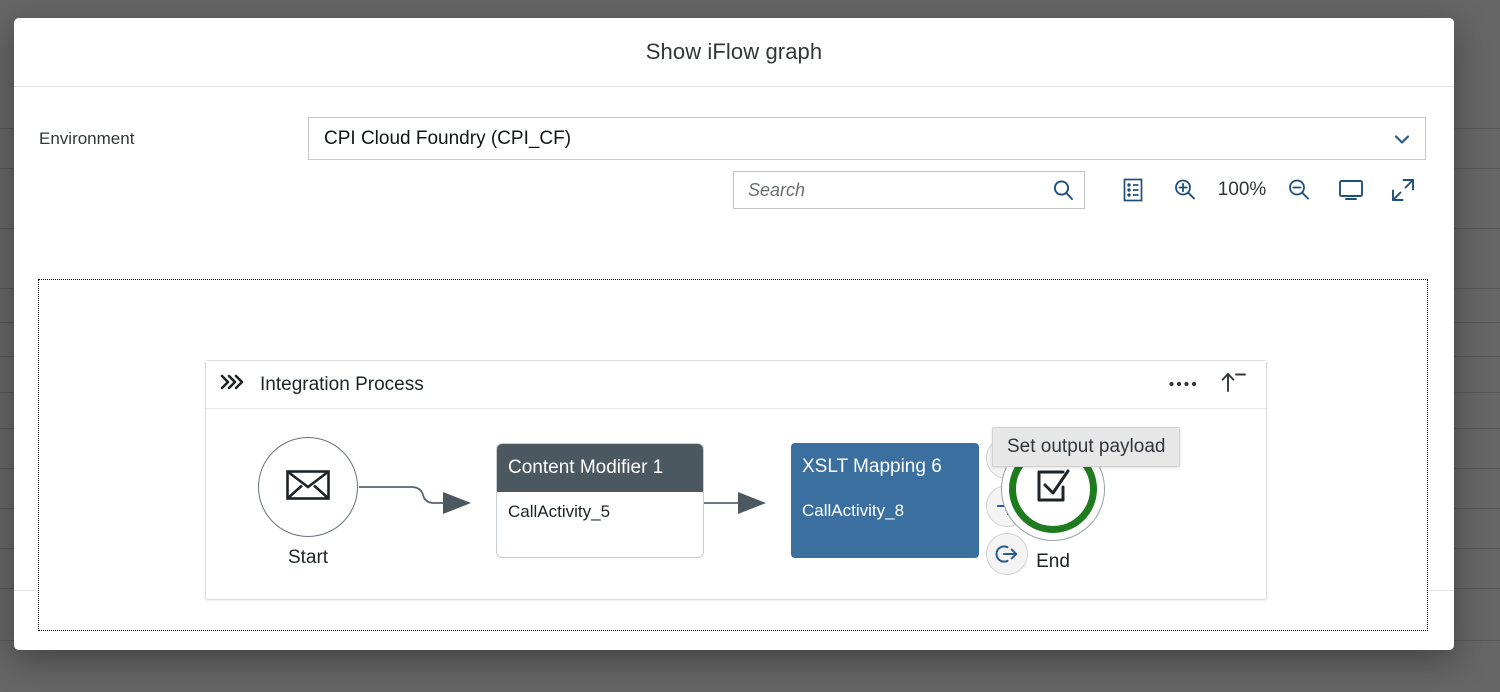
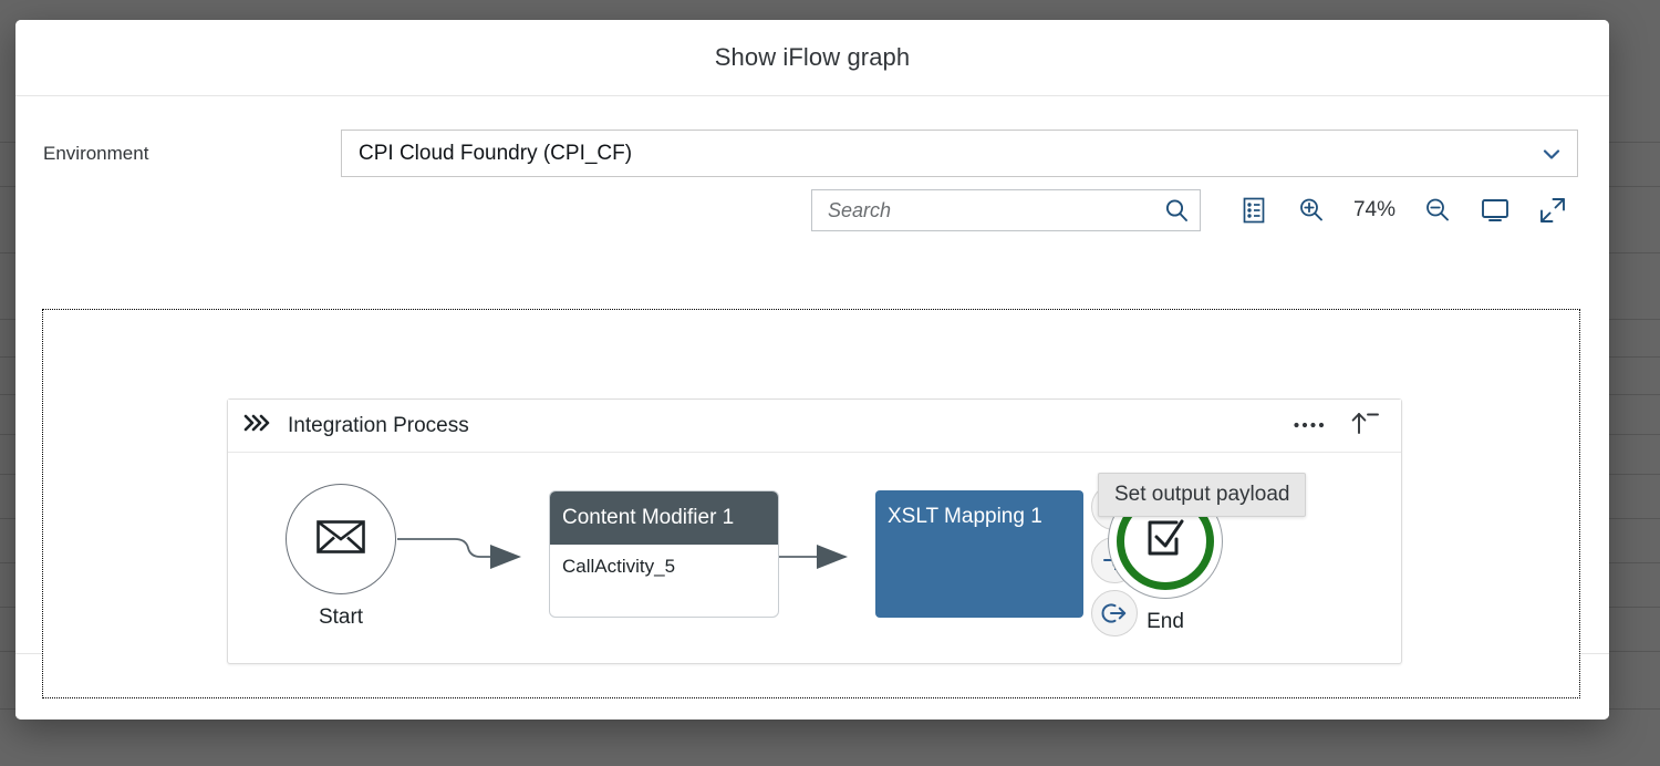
  Show iFlow graph
  Environment
  CPI Cloud Foundry (CPI_CF)
  Search
- 100%
+ 74%
  Integration Process
  Start
  Content Modifier 1
  CallActivity_5
- XSLT Mapping 6
+ XSLT Mapping 1
- CallActivity_8
  End
  Set output payload
